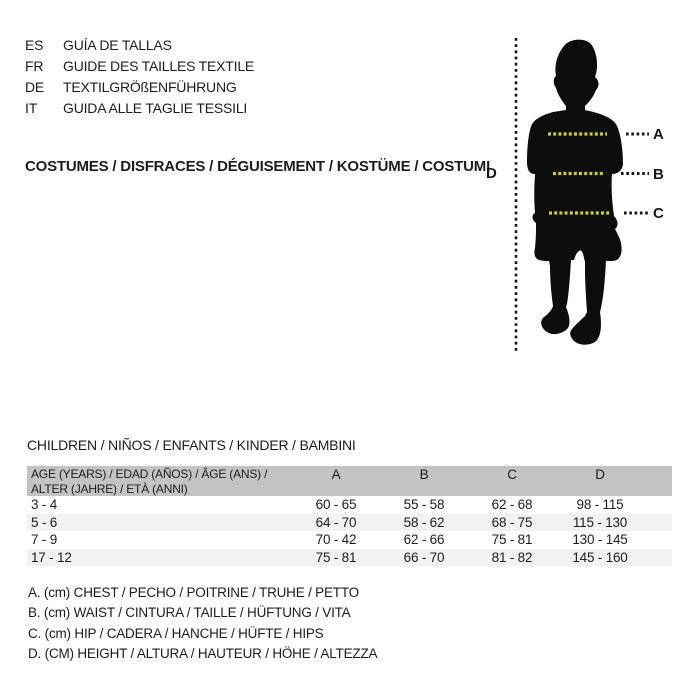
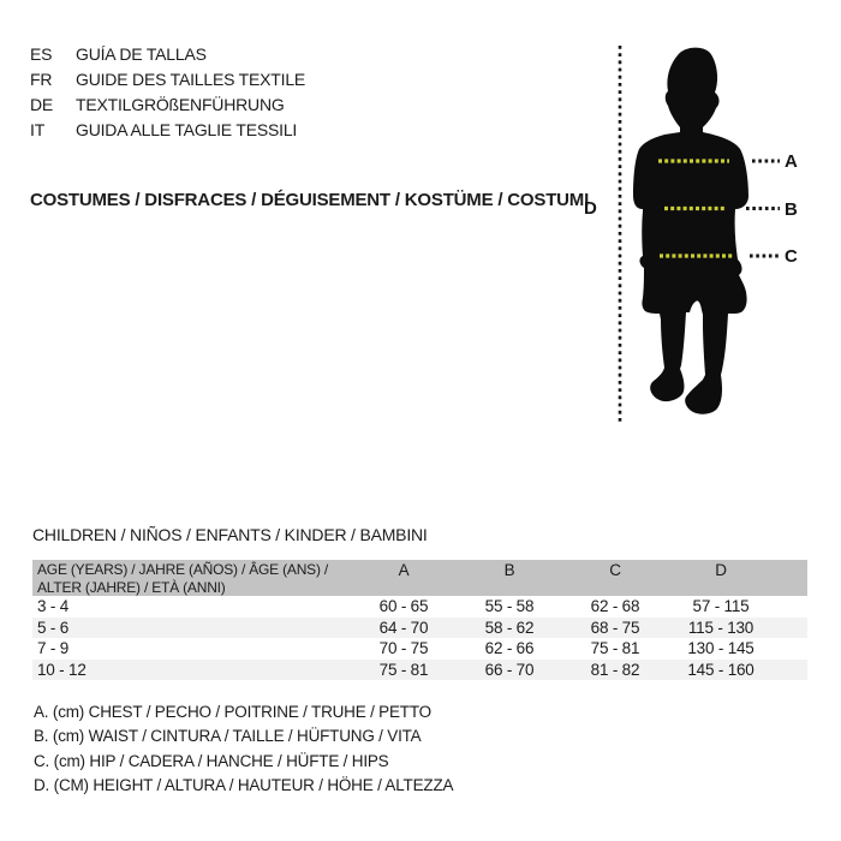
  ES
  GUÍA DE TALLAS
  FR
  GUIDE DES TAILLES TEXTILE
  DE
  TEXTILGRÖßENFÜHRUNG
  IT
  GUIDA ALLE TAGLIE TESSILI
  COSTUMES / DISFRACES / DÉGUISEMENT / KOSTÜME / COSTUMI
  D
  A
  B
  C
  CHILDREN / NIÑOS / ENFANTS / KINDER / BAMBINI
- AGE (YEARS) / EDAD (AÑOS) / ÂGE (ANS) /
+ AGE (YEARS) / JAHRE (AÑOS) / ÂGE (ANS) /
  ALTER (JAHRE) / ETÀ (ANNI)
  A
  B
  C
  D
  3 - 4
  60 - 65
  55 - 58
  62 - 68
- 98 - 115
+ 57 - 115
  5 - 6
  64 - 70
  58 - 62
  68 - 75
  115 - 130
  7 - 9
- 70 - 42
+ 70 - 75
  62 - 66
  75 - 81
  130 - 145
- 17 - 12
+ 10 - 12
  75 - 81
  66 - 70
  81 - 82
  145 - 160
  A. (cm) CHEST / PECHO / POITRINE / TRUHE / PETTO
  B. (cm) WAIST / CINTURA / TAILLE / HÜFTUNG / VITA
  C. (cm) HIP / CADERA / HANCHE / HÜFTE / HIPS
  D. (CM) HEIGHT / ALTURA / HAUTEUR / HÖHE / ALTEZZA
